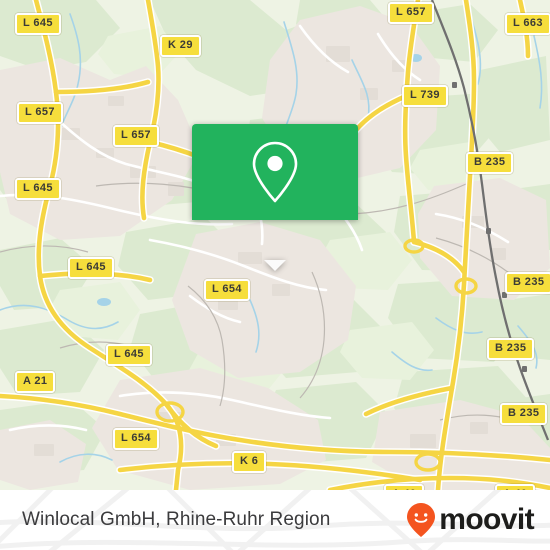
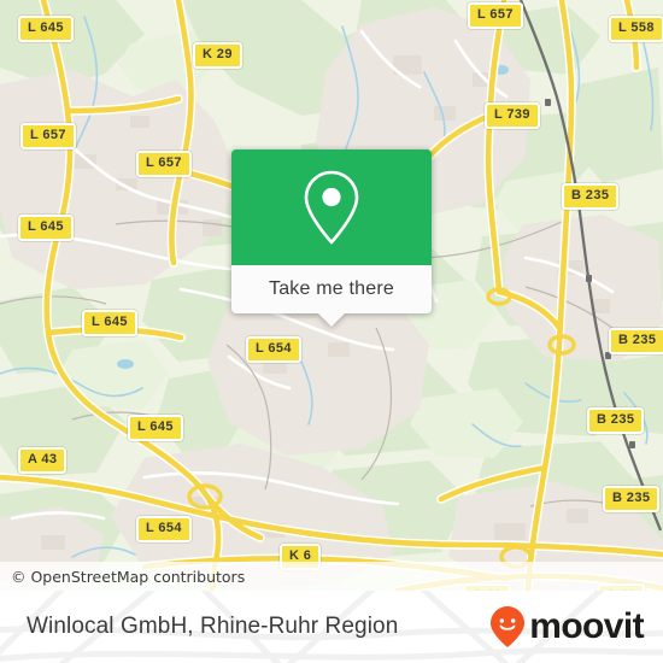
  L 645
  K 29
  L 657
- L 663
+ L 558
  L 739
  L 657
  L 657
  B 235
  L 645
  L 645
  L 654
  B 235
  L 645
  B 235
- A 21
+ A 43
  B 235
  L 654
  K 6
+ © OpenStreetMap contributors
+ Take me there
  Winlocal GmbH, Rhine-Ruhr Region
  moovit
